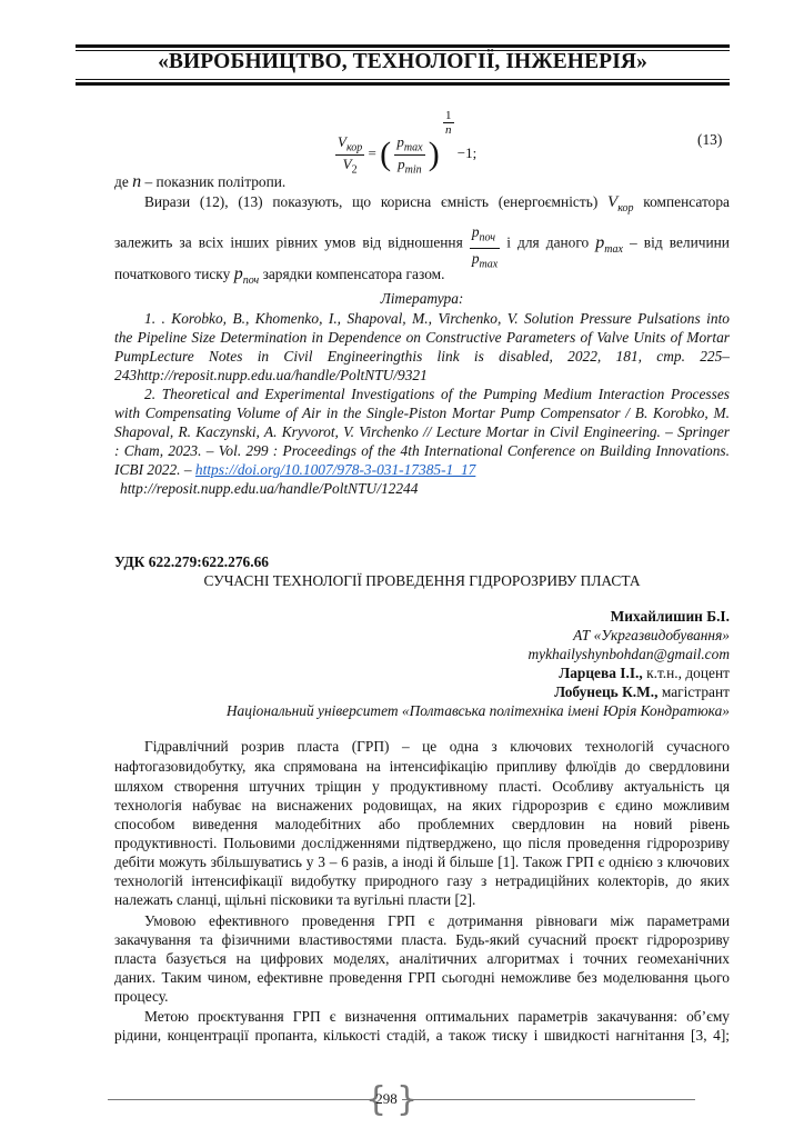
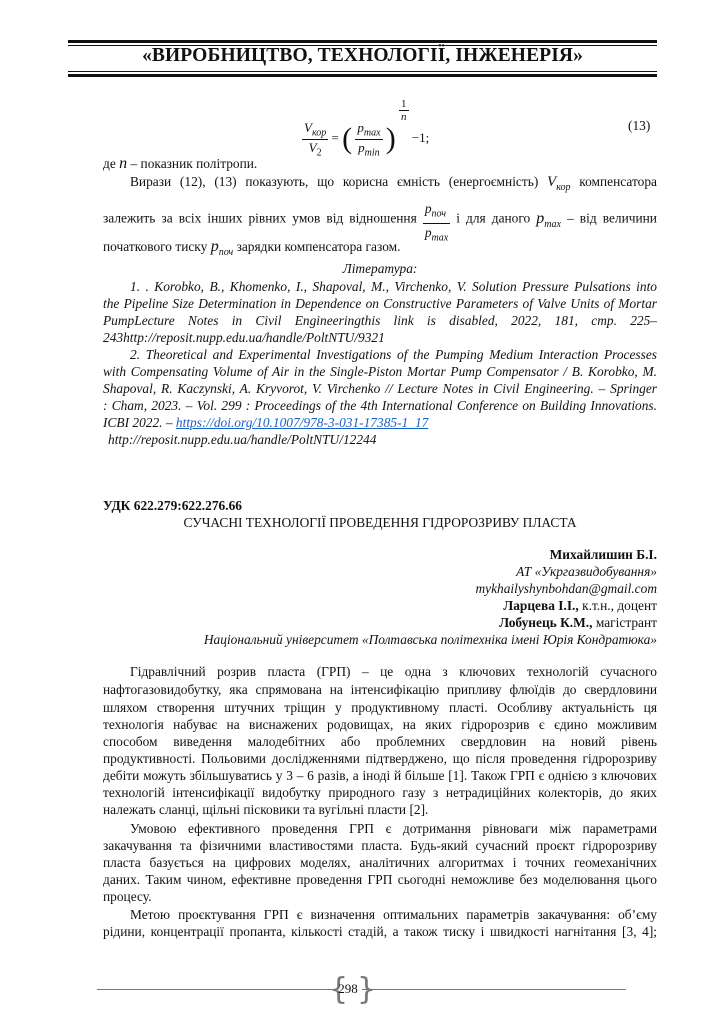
  «ВИРОБНИЦТВО, ТЕХНОЛОГІЇ, ІНЖЕНЕРІЯ»
  Vкор
  V2
  = (
  pmax
  pmin
  )
  1
  n
  −1;
  (13)
  де n – показник політропи.
  Вирази (12), (13) показують, що корисна ємність (енергоємність) Vкор компенсатора
  залежить за всіх інших рівних умов від відношення
  pпоч
  pmax
  і для даного pmax – від величини
  початкового тиску pпоч зарядки компенсатора газом.
  Література:
  1. . Korobko, B., Khomenko, I., Shapoval, M., Virchenko, V. Solution Pressure Pulsations into
  the Pipeline Size Determination in Dependence on Constructive Parameters of Valve Units of Mortar
  PumpLecture Notes in Civil Engineeringthis link is disabled, 2022, 181, стр. 225–
  243http://reposit.nupp.edu.ua/handle/PoltNTU/9321
  2. Theoretical and Experimental Investigations of the Pumping Medium Interaction Processes
  with Compensating Volume of Air in the Single-Piston Mortar Pump Compensator / B. Korobko, M.
- Shapoval, R. Kaczynski, A. Kryvorot, V. Virchenko // Lecture Mortar in Civil Engineering. – Springer
+ Shapoval, R. Kaczynski, A. Kryvorot, V. Virchenko // Lecture Notes in Civil Engineering. – Springer
  : Cham, 2023. – Vol. 299 : Proceedings of the 4th International Conference on Building Innovations.
  ICBI 2022. – https://doi.org/10.1007/978-3-031-17385-1_17
  http://reposit.nupp.edu.ua/handle/PoltNTU/12244
  УДК 622.279:622.276.66
  СУЧАСНІ ТЕХНОЛОГІЇ ПРОВЕДЕННЯ ГІДРОРОЗРИВУ ПЛАСТА
  Михайлишин Б.І.
  АТ «Укргазвидобування»
  mykhailyshynbohdan@gmail.com
  Ларцева І.І., к.т.н., доцент
  Лобунець К.М., магістрант
  Національний університет «Полтавська політехніка імені Юрія Кондратюка»
  Гідравлічний розрив пласта (ГРП) – це одна з ключових технологій сучасного
  нафтогазовидобутку, яка спрямована на інтенсифікацію припливу флюїдів до свердловини
  шляхом створення штучних тріщин у продуктивному пласті. Особливу актуальність ця
  технологія набуває на виснажених родовищах, на яких гідророзрив є єдино можливим
  способом виведення малодебітних або проблемних свердловин на новий рівень
  продуктивності. Польовими дослідженнями підтверджено, що після проведення гідророзриву
  дебіти можуть збільшуватись у 3 – 6 разів, а іноді й більше [1]. Також ГРП є однією з ключових
  технологій інтенсифікації видобутку природного газу з нетрадиційних колекторів, до яких
  належать сланці, щільні пісковики та вугільні пласти [2].
  Умовою ефективного проведення ГРП є дотримання рівноваги між параметрами
  закачування та фізичними властивостями пласта. Будь-який сучасний проєкт гідророзриву
  пласта базується на цифрових моделях, аналітичних алгоритмах і точних геомеханічних
  даних. Таким чином, ефективне проведення ГРП сьогодні неможливе без моделювання цього
  процесу.
  Метою проєктування ГРП є визначення оптимальних параметрів закачування: об’єму
  рідини, концентрації пропанта, кількості стадій, а також тиску і швидкості нагнітання [3, 4];
  {
  298
